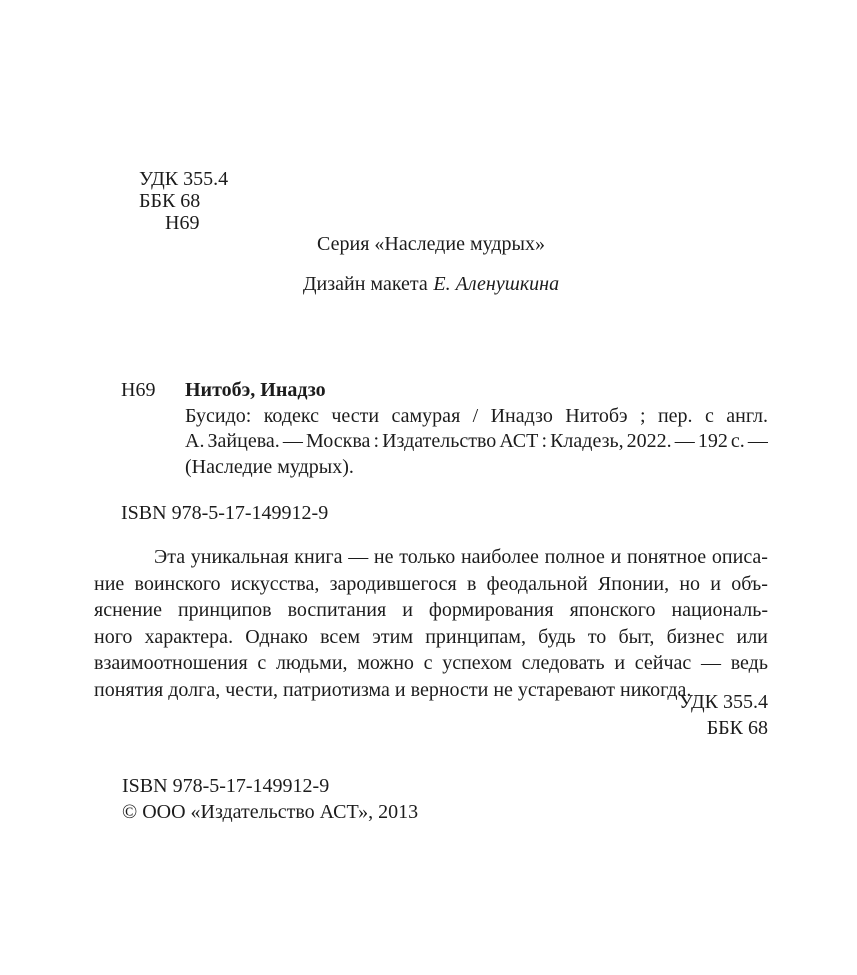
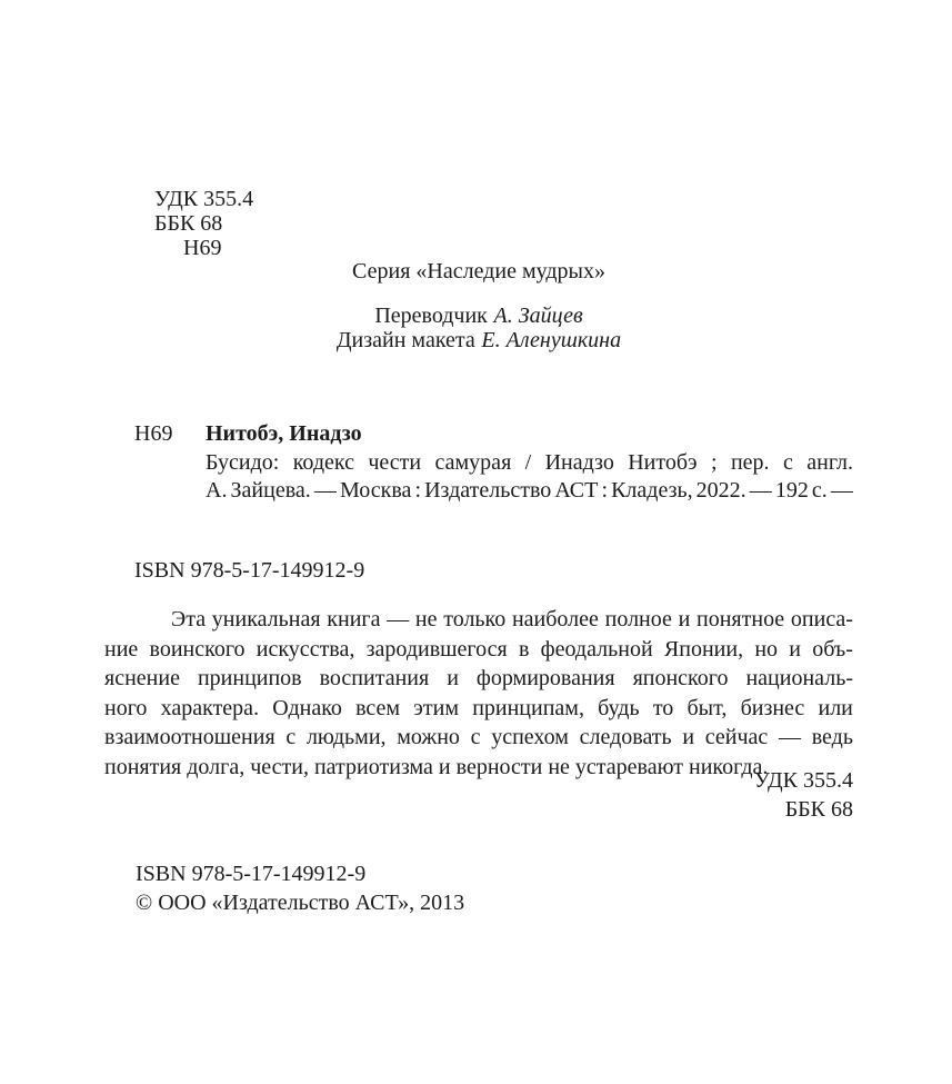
  УДК 355.4
  ББК 68
  Н69
  Серия «Наследие мудрых»
+ Переводчик А. Зайцев
  Дизайн макета Е. Аленушкина
  Н69
  Нитобэ, Инадзо
  Бусидо:
  кодекс
  чести
  самурая
  /
  Инадзо
  Нитобэ
  ;
  пер.
  с
  англ.
  А.
  Зайцева.
  —
  Москва
  :
  Издательство
  АСТ
  :
  Кладезь,
  2022.
  —
  192
  с.
  —
- (Наследие мудрых).
  ISBN 978-5-17-149912-9
  Эта
  уникальная
  книга
  —
  не
  только
  наиболее
  полное
  и
  понятное
  описа-
  ние
  воинского
  искусства,
  зародившегося
  в
  феодальной
  Японии,
  но
  и
  объ-
  яснение
  принципов
  воспитания
  и
  формирования
  японского
  националь-
  ного
  характера.
  Однако
  всем
  этим
  принципам,
  будь
  то
  быт,
  бизнес
  или
  взаимоотношения
  с
  людьми,
  можно
  с
  успехом
  следовать
  и
  сейчас
  —
  ведь
  понятия долга, чести, патриотизма и верности не устаревают никогда.
  УДК 355.4
  ББК 68
  ISBN 978-5-17-149912-9
  © ООО «Издательство АСТ», 2013
